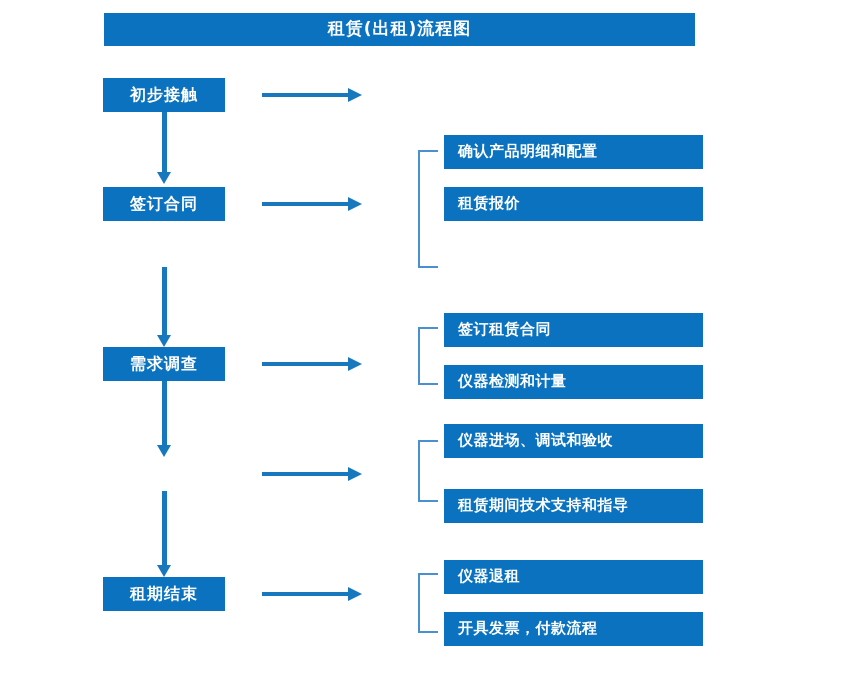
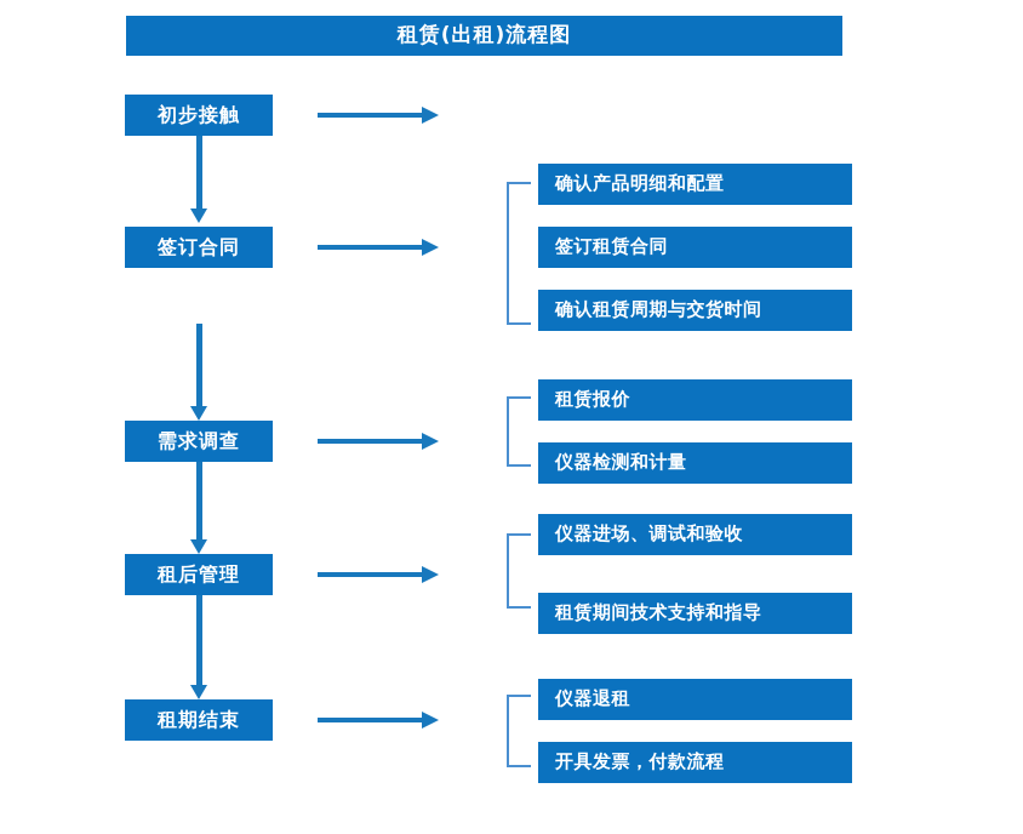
  租赁(出租)流程图
  初步接触
  签订合同
  确认产品明细和配置
- 租赁报价
+ 签订租赁合同
+ 确认租赁周期与交货时间
  需求调查
- 签订租赁合同
+ 租赁报价
  仪器检测和计量
+ 租后管理
  仪器进场、调试和验收
  租赁期间技术支持和指导
  租期结束
  仪器退租
  开具发票，付款流程
